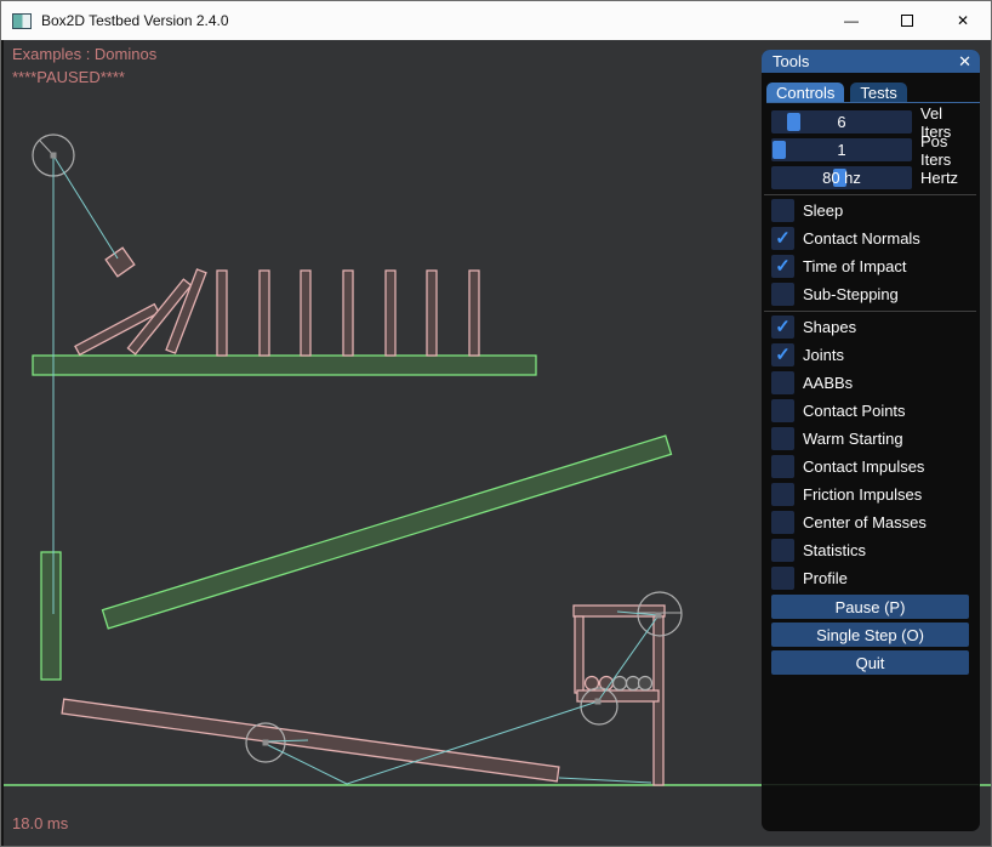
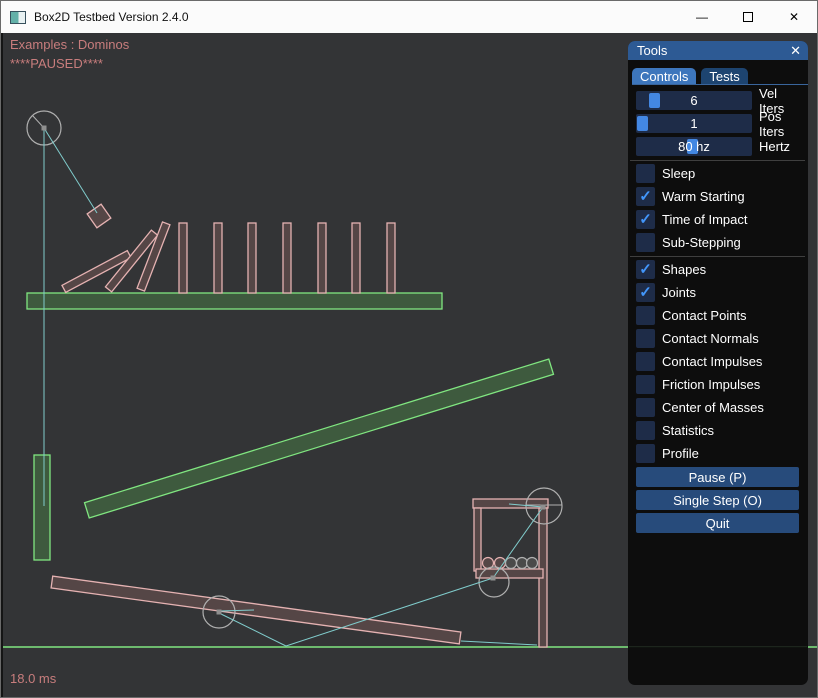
  Box2D Testbed Version 2.4.0
  —
  ✕
  Examples : Dominos
  ****PAUSED****
  18.0 ms
  Tools
  ✕
  Controls
  Tests
  6
  Vel Iters
  1
  Pos Iters
  80 hz
  Hertz
  Sleep
  ✓
- Contact Normals
+ Warm Starting
  ✓
  Time of Impact
  Sub-Stepping
  ✓
  Shapes
  ✓
  Joints
- AABBs
  Contact Points
- Warm Starting
+ Contact Normals
  Contact Impulses
  Friction Impulses
  Center of Masses
  Statistics
  Profile
  Pause (P)
  Single Step (O)
  Quit
